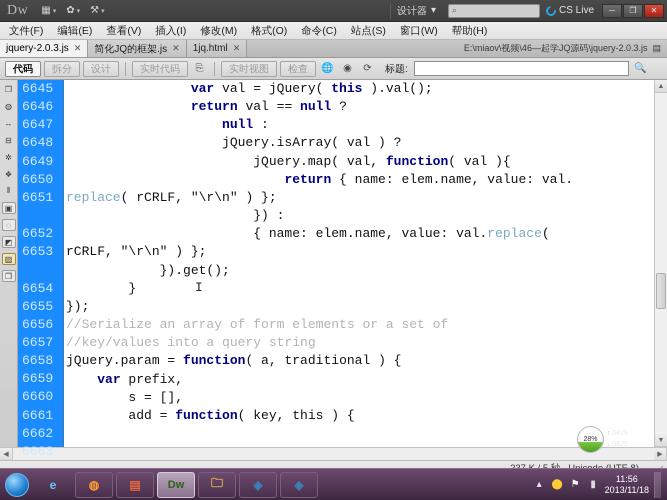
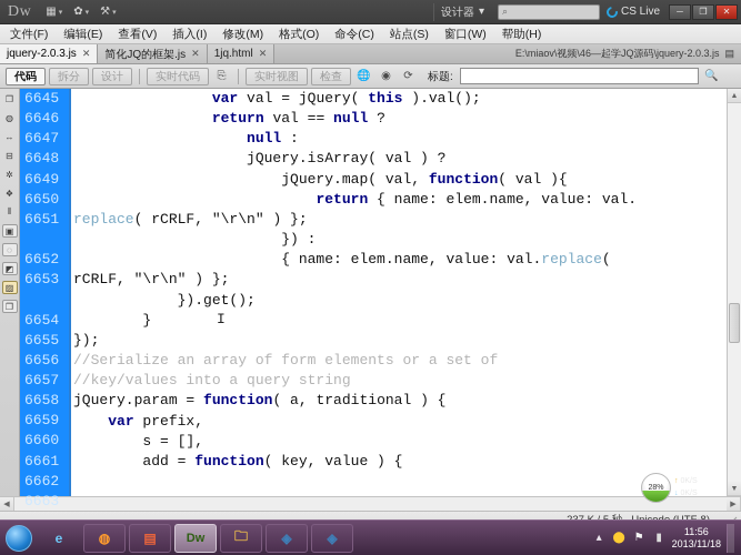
  Dw
  ▦
  ✿
  ⚒
  设计器
  ▾
  ⌕
  CS Live
  ─
  ❐
  ✕
  文件(F)
  编辑(E)
  查看(V)
  插入(I)
  修改(M)
  格式(O)
  命令(C)
  站点(S)
  窗口(W)
  帮助(H)
  jquery-2.0.3.js
  ✕
  简化JQ的框架.js
  ✕
  1jq.html
  ✕
  E:\miaov\视频\46—起学JQ源码\jquery-2.0.3.js
  ▤
  代码
  拆分
  设计
  实时代码
  ⎘
  实时视图
  检查
  🌐
  ◉
  ⟳
  标题:
  🔍
  ❐
  ◍
  ↔
  ⊟
  ✲
  ❖
  ⦀
  ▣
  ◌
  ◩
  ▨
  ❐
  6645
  6646
  6647
  6648
  6649
  6650
  6651
  6652
  6653
  6654
  6655
  6656
  6657
  6658
  6659
  6660
  6661
  6662
  6663
  var val = jQuery( this ).val();
  return val == null ?
  null :
  jQuery.isArray( val ) ?
  jQuery.map( val, function( val ){
  return { name: elem.name, value: val.
  replace( rCRLF, "\r\n" ) };
  }) :
  { name: elem.name, value: val.replace(
  rCRLF, "\r\n" ) };
  }).get();
  }
  });
  //Serialize an array of form elements or a set of
  //key/values into a query string
  jQuery.param = function( a, traditional ) {
  var prefix,
  s = [],
- add = function( key, this ) {
+ add = function( key, value ) {
  I
  e
  ◍
  ▤
  Dw
  🗀
  ◈
  ◈
  ▴
  ⬤
  ⚑
  ▮
  11:56
  2013/11/18
